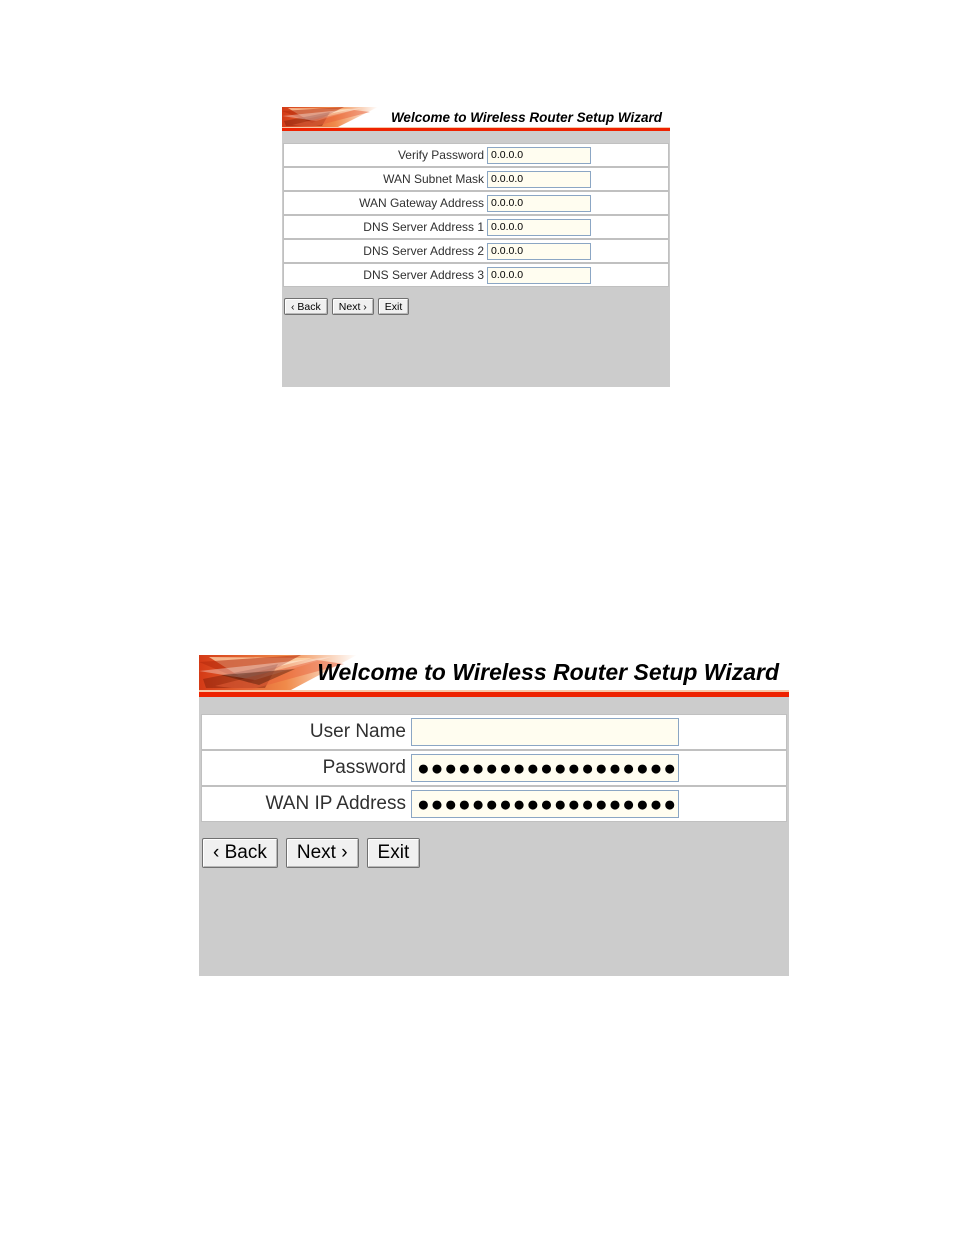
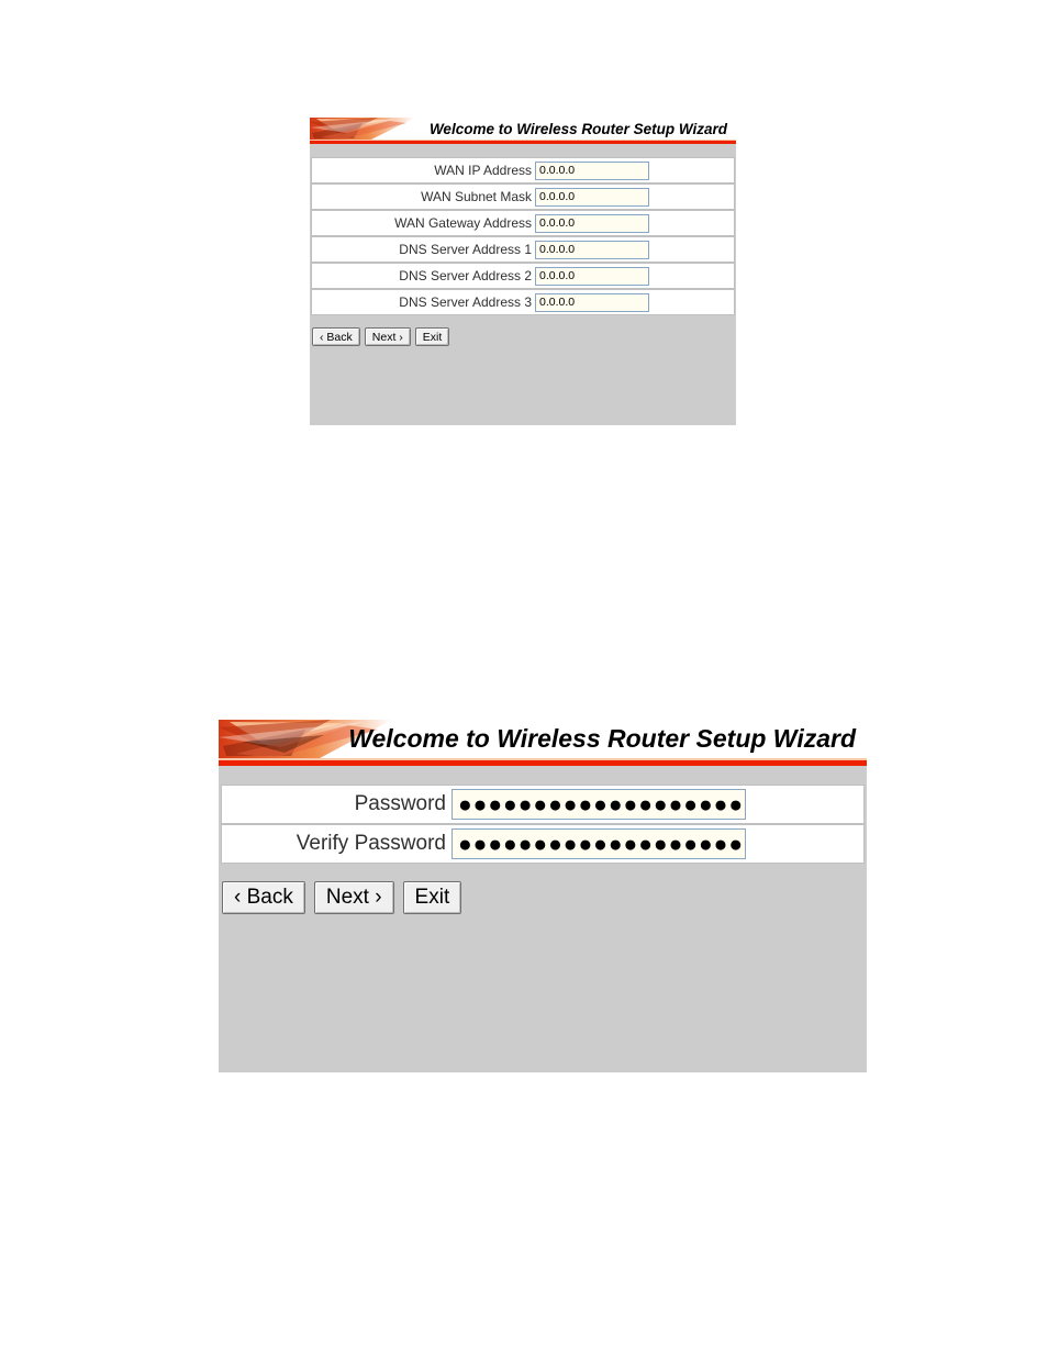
  Welcome to Wireless Router Setup Wizard
- Verify Password
+ WAN IP Address
  0.0.0.0
  WAN Subnet Mask
  0.0.0.0
  WAN Gateway Address
  0.0.0.0
  DNS Server Address 1
  0.0.0.0
  DNS Server Address 2
  0.0.0.0
  DNS Server Address 3
  0.0.0.0
  ‹ Back
  Next ›
  Exit
  Welcome to Wireless Router Setup Wizard
- User Name
  Password
  ●●●●●●●●●●●●●●●●●●●
- WAN IP Address
+ Verify Password
  ●●●●●●●●●●●●●●●●●●●
  ‹ Back
  Next ›
  Exit
